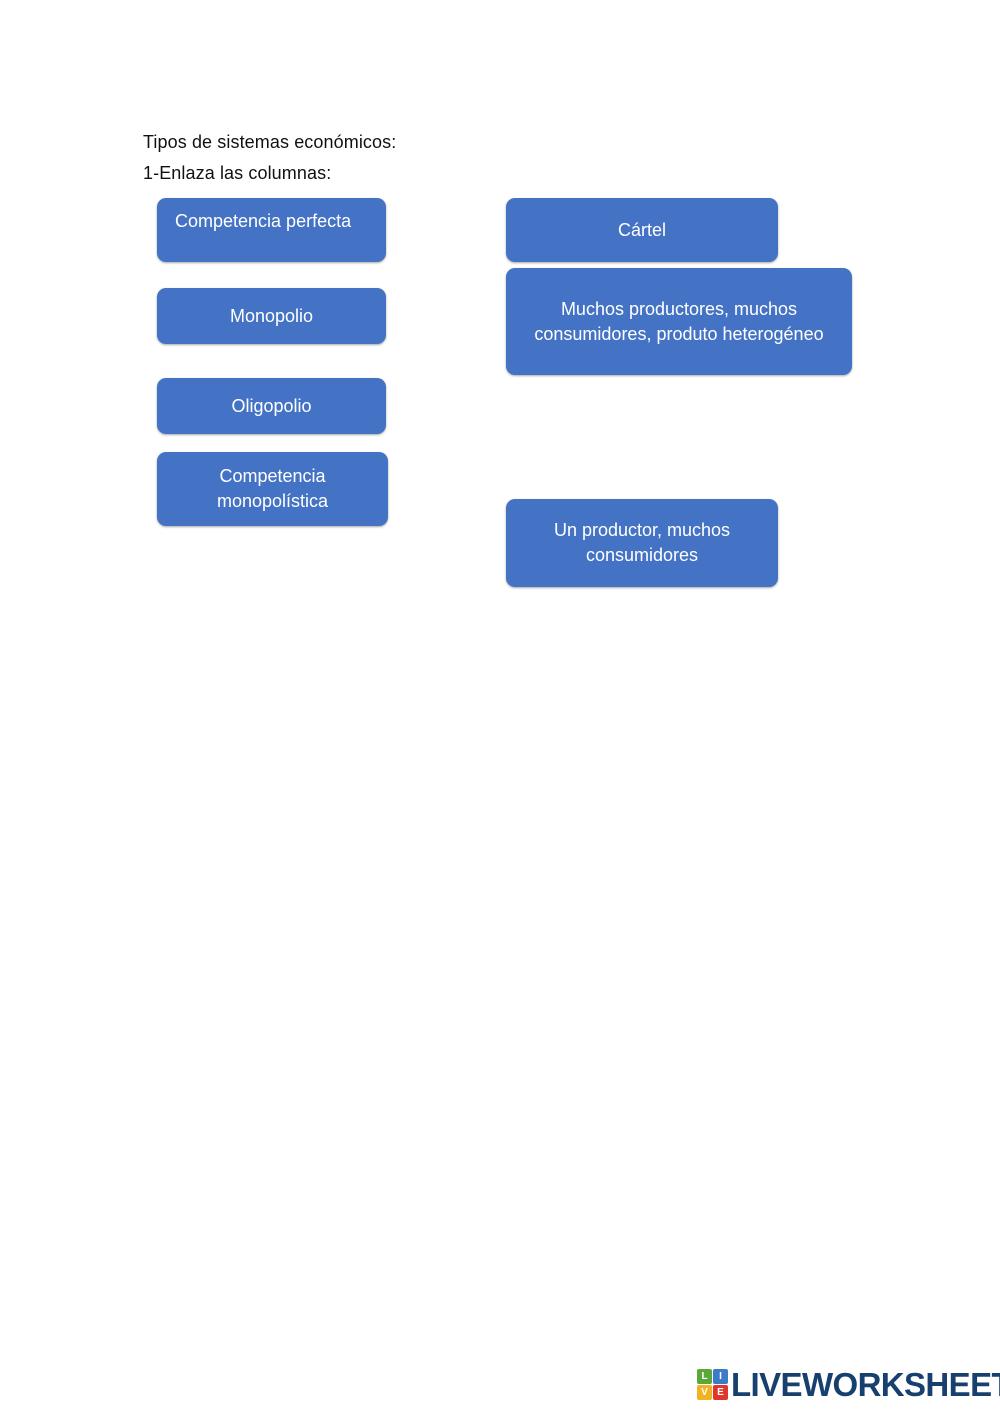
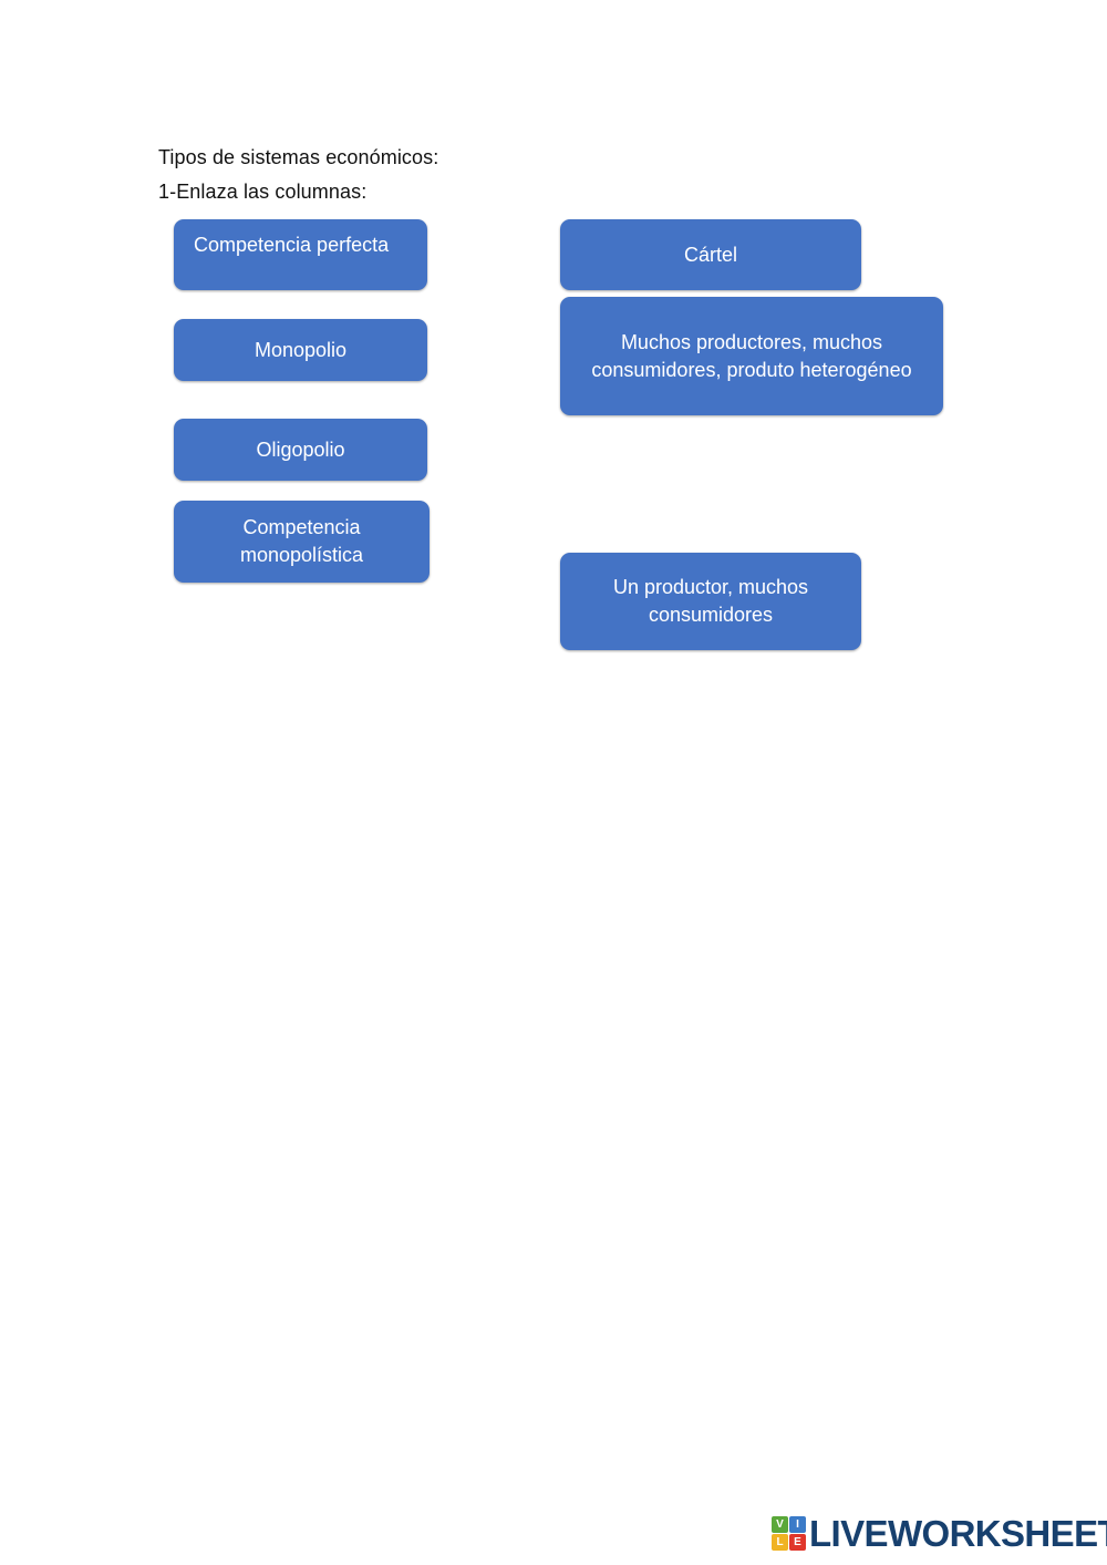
  Tipos de sistemas económicos:
  1-Enlaza las columnas:
  Competencia perfecta
  Monopolio
  Oligopolio
  Competencia monopolística
  Cártel
  Muchos productores, muchos consumidores, produto heterogéneo
  Un productor, muchos consumidores
- L
+ V
  I
- V
+ L
  E
  LIVEWORKSHEE
